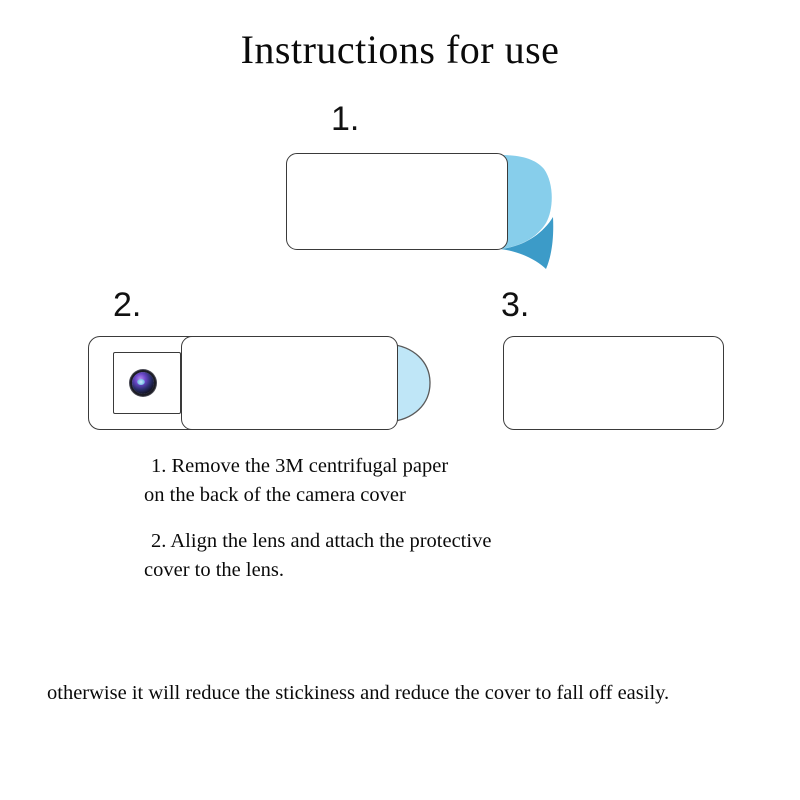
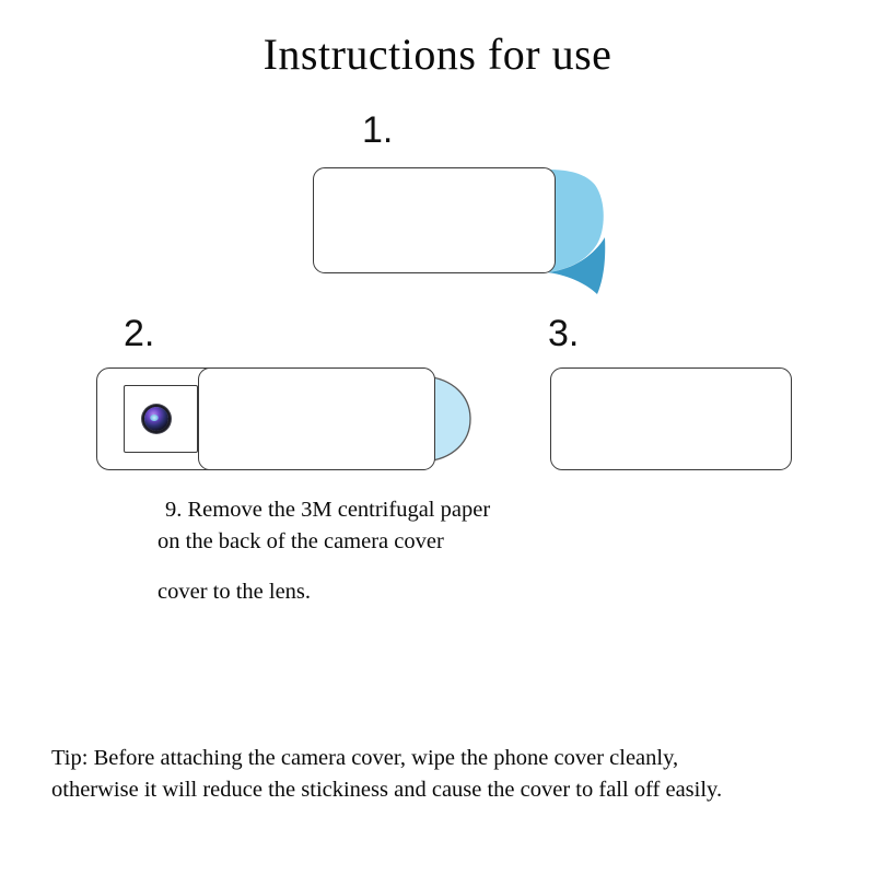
  Instructions for use
  1.
  2.
  3.
- 1. Remove the 3M centrifugal paper
+ 9. Remove the 3M centrifugal paper
  on the back of the camera cover
- 2. Align the lens and attach the protective
  cover to the lens.
+ Tip: Before attaching the camera cover, wipe the phone cover cleanly,
- otherwise it will reduce the stickiness and reduce the cover to fall off easily.
+ otherwise it will reduce the stickiness and cause the cover to fall off easily.
